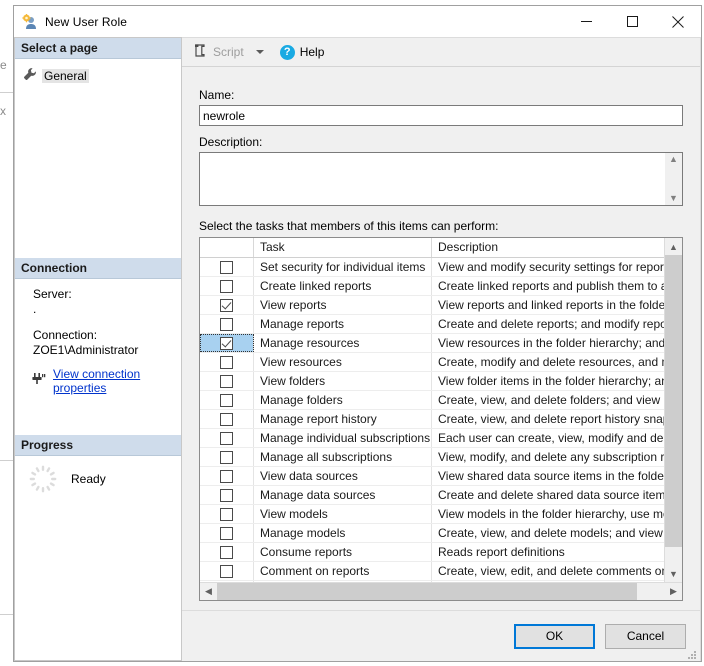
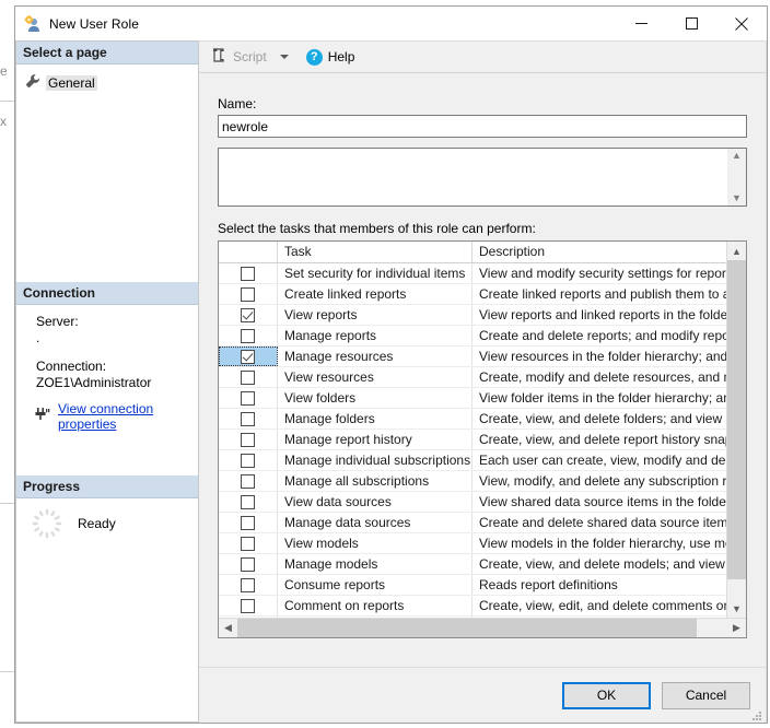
  e
  x
  New User Role
  Select a page
  General
  Connection
  Server:
  .
  Connection:
  ZOE1\Administrator
  View connection properties
  Progress
  Ready
  Script
  ?
  Help
  Name:
  newrole
- Description:
  ▲
  ▼
- Select the tasks that members of this items can perform:
+ Select the tasks that members of this role can perform:
  Task
  Description
  Set security for individual items
  View and modify security settings for repor
  Create linked reports
  Create linked reports and publish them to
  View reports
  View reports and linked reports in the folde
  Manage reports
  Create and delete reports; and modify rep
  Manage resources
  View resources in the folder hierarchy; and
  View resources
  Create, modify and delete resources, and
  View folders
  View folder items in the folder hierarchy; a
  Manage folders
  Create, view, and delete folders; and view
  Manage report history
  Create, view, and delete report history sna
  Manage individual subscriptions
  Each user can create, view, modify and de
  Manage all subscriptions
  View, modify, and delete any subscription r
  View data sources
  View shared data source items in the folde
  Manage data sources
  Create and delete shared data source item
  View models
  View models in the folder hierarchy, use m
  Manage models
  Create, view, and delete models; and view
  Consume reports
  Reads report definitions
  Comment on reports
  Create, view, edit, and delete comments o
  ▲
  ▼
  ◀
  ▶
  OK
  Cancel
